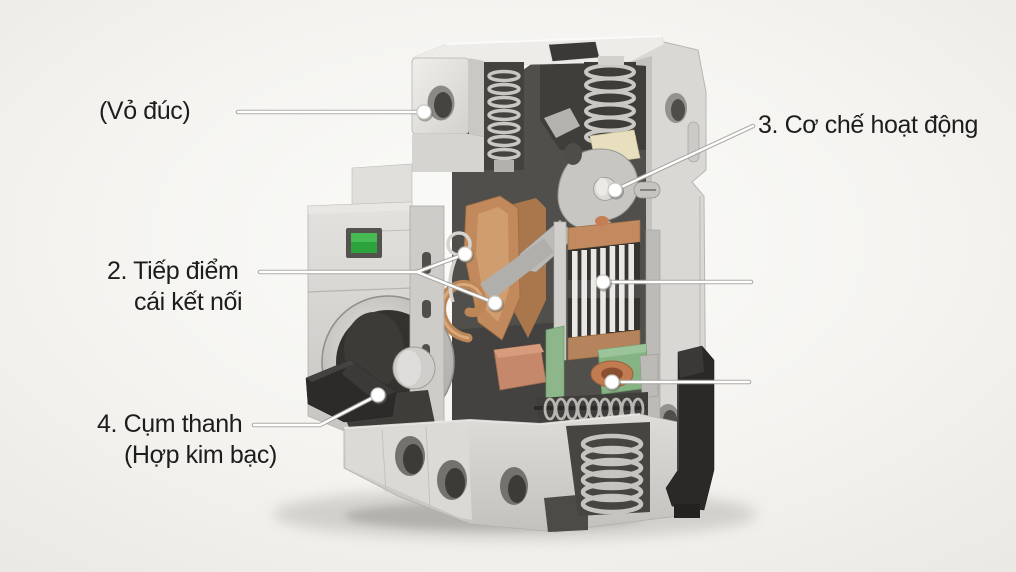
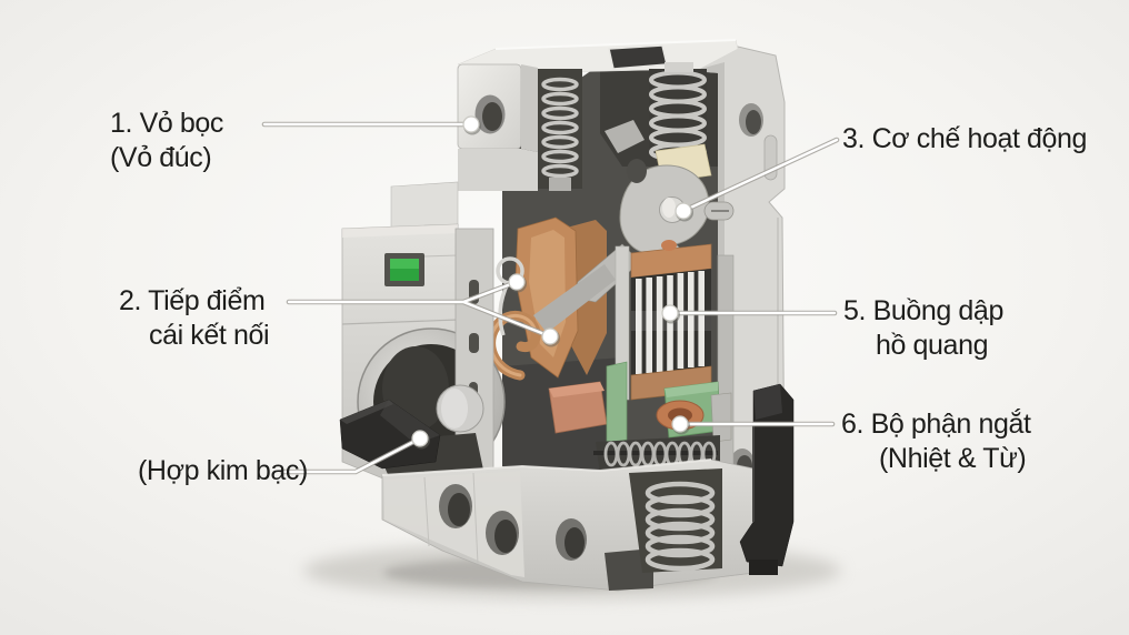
+ 1. Vỏ bọc
  (Vỏ đúc)
  2. Tiếp điểm
  cái kết nối
  3. Cơ chế hoạt động
- 4. Cụm thanh
  (Hợp kim bạc)
+ 5. Buồng dập
+ hồ quang
+ 6. Bộ phận ngắt
+ (Nhiệt & Từ)
